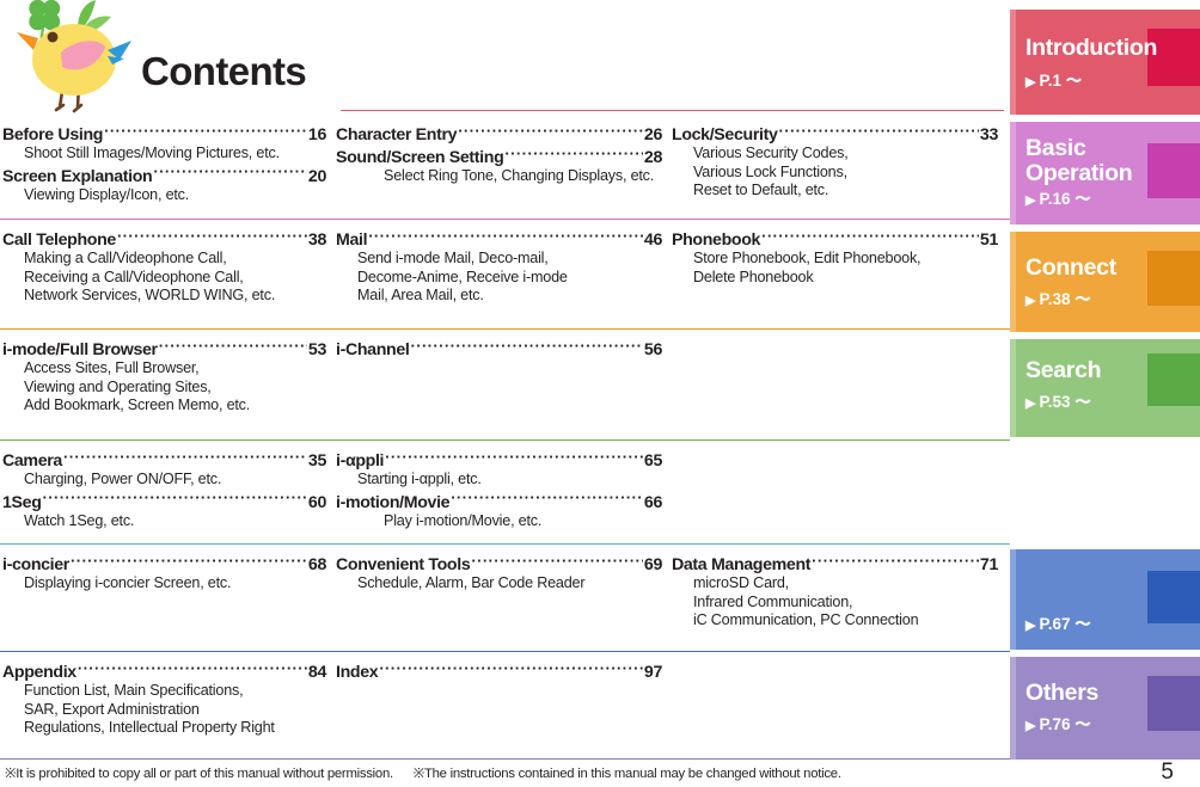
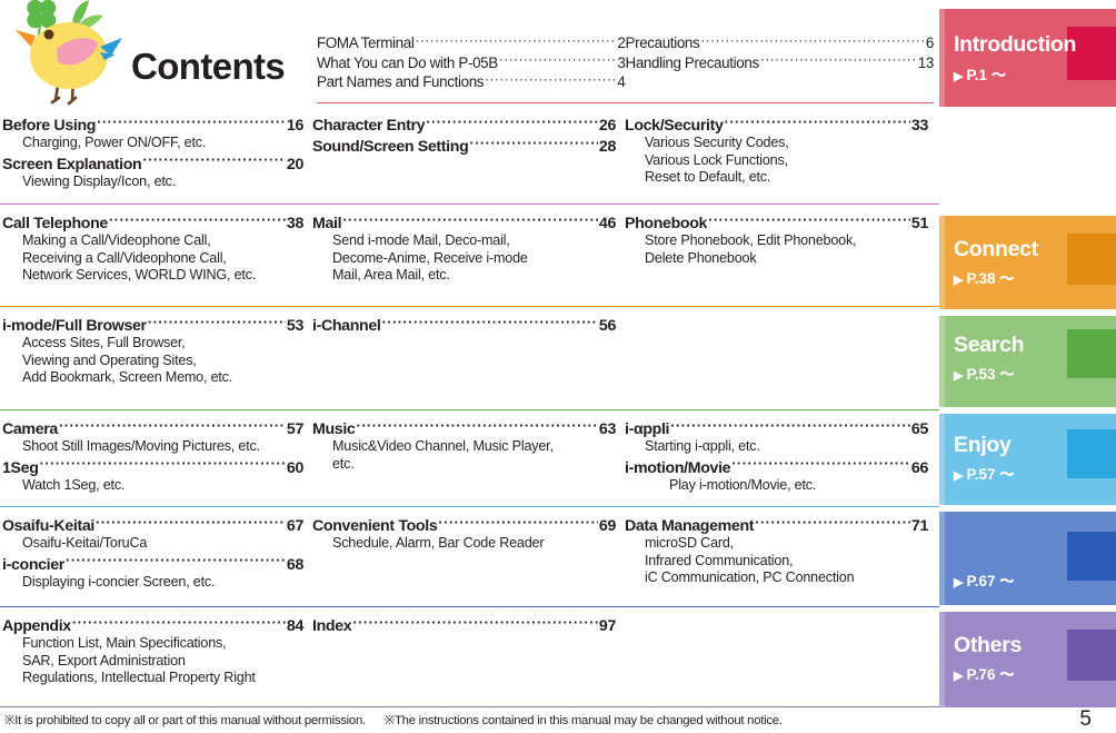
  Contents
+ FOMA Terminal
+ 2
+ What You can Do with P-05B
+ 3
+ Part Names and Functions
+ 4
+ Precautions
+ 6
+ Handling Precautions
+ 13
  Before Using
  16
- Shoot Still Images/Moving Pictures, etc.
+ Charging, Power ON/OFF, etc.
  Screen Explanation
  20
  Viewing Display/Icon, etc.
  Character Entry
  26
  Sound/Screen Setting
  28
- Select Ring Tone, Changing Displays, etc.
  Lock/Security
  33
  Various Security Codes,
  Various Lock Functions,
  Reset to Default, etc.
  Call Telephone
  38
  Making a Call/Videophone Call,
  Receiving a Call/Videophone Call,
  Network Services, WORLD WING, etc.
  Mail
  46
  Send i-mode Mail, Deco-mail,
  Decome-Anime, Receive i-mode
  Mail, Area Mail, etc.
  Phonebook
  51
  Store Phonebook, Edit Phonebook,
  Delete Phonebook
  i-mode/Full Browser
  53
  Access Sites, Full Browser,
  Viewing and Operating Sites,
  Add Bookmark, Screen Memo, etc.
  i-Channel
  56
  Camera
- 35
+ 57
- Charging, Power ON/OFF, etc.
+ Shoot Still Images/Moving Pictures, etc.
  1Seg
  60
  Watch 1Seg, etc.
+ Music
+ 63
+ Music&Video Channel, Music Player,
+ etc.
  i-αppli
  65
  Starting i-αppli, etc.
  i-motion/Movie
  66
  Play i-motion/Movie, etc.
+ Osaifu-Keitai
+ 67
+ Osaifu-Keitai/ToruCa
  i-concier
  68
  Displaying i-concier Screen, etc.
  Convenient Tools
  69
  Schedule, Alarm, Bar Code Reader
  Data Management
  71
  microSD Card,
  Infrared Communication,
  iC Communication, PC Connection
  Appendix
  84
  Function List, Main Specifications,
  SAR, Export Administration
  Regulations, Intellectual Property Right
  Index
  97
  Introduction
  ▶ P.1 〜
- Basic
- Operation
- ▶ P.16 〜
  Connect
  ▶ P.38 〜
  Search
  ▶ P.53 〜
+ Enjoy
+ ▶ P.57 〜
  ▶ P.67 〜
  Others
  ▶ P.76 〜
  ※It is prohibited to copy all or part of this manual without permission. ※The instructions contained in this manual may be changed without notice.
  5
